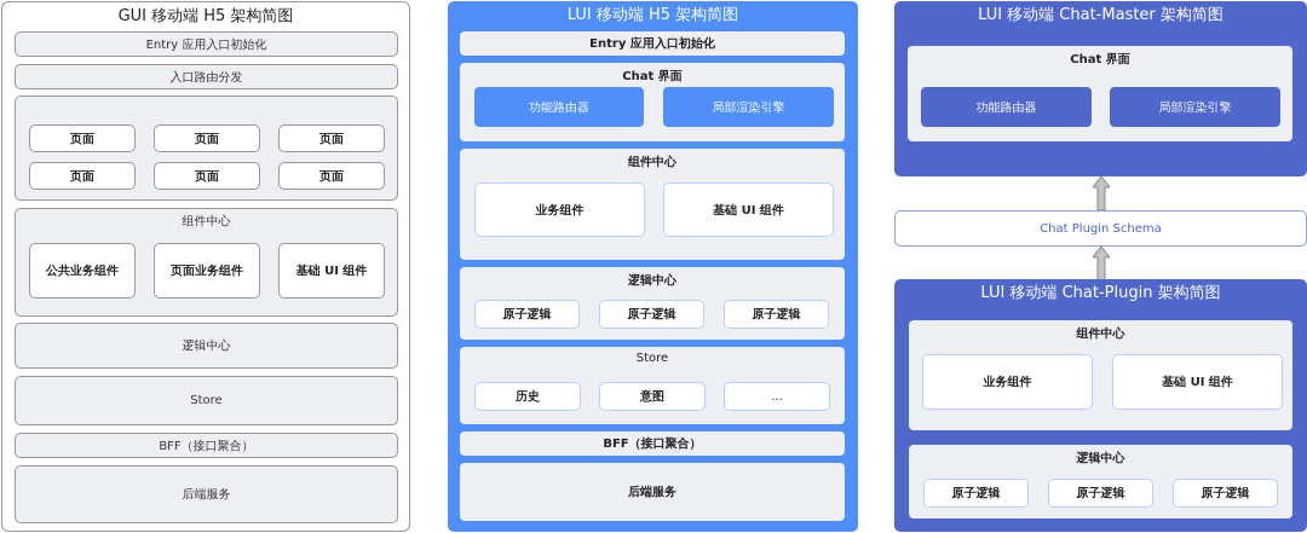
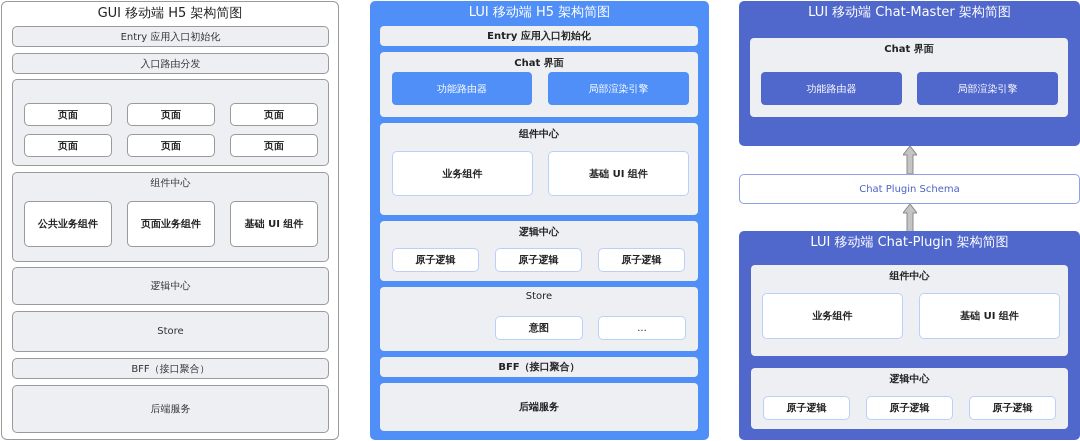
  GUI 移动端 H5 架构简图
  Entry 应用入口初始化
  入口路由分发
  页面
  页面
  页面
  页面
  页面
  页面
  组件中心
  公共业务组件
  页面业务组件
  基础 UI 组件
  逻辑中心
  Store
  BFF（接口聚合）
  后端服务
  LUI 移动端 H5 架构简图
  Entry 应用入口初始化
  Chat 界面
  功能路由器
  局部渲染引擎
  组件中心
  业务组件
  基础 UI 组件
  逻辑中心
  原子逻辑
  原子逻辑
  原子逻辑
  Store
- 历史
  意图
  ...
  BFF（接口聚合）
  后端服务
  LUI 移动端 Chat-Master 架构简图
  Chat 界面
  功能路由器
  局部渲染引擎
  Chat Plugin Schema
  LUI 移动端 Chat-Plugin 架构简图
  组件中心
  业务组件
  基础 UI 组件
  逻辑中心
  原子逻辑
  原子逻辑
  原子逻辑
